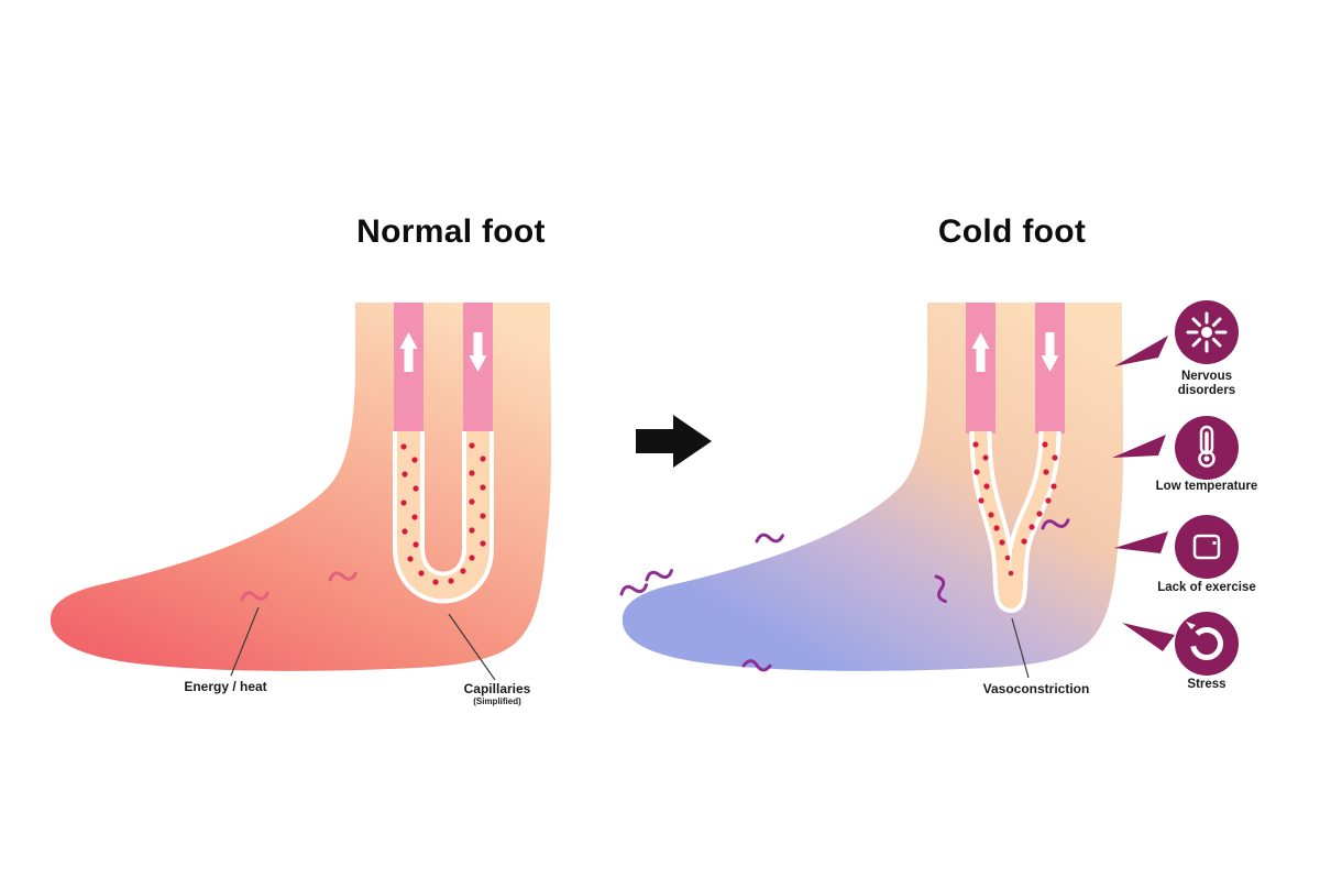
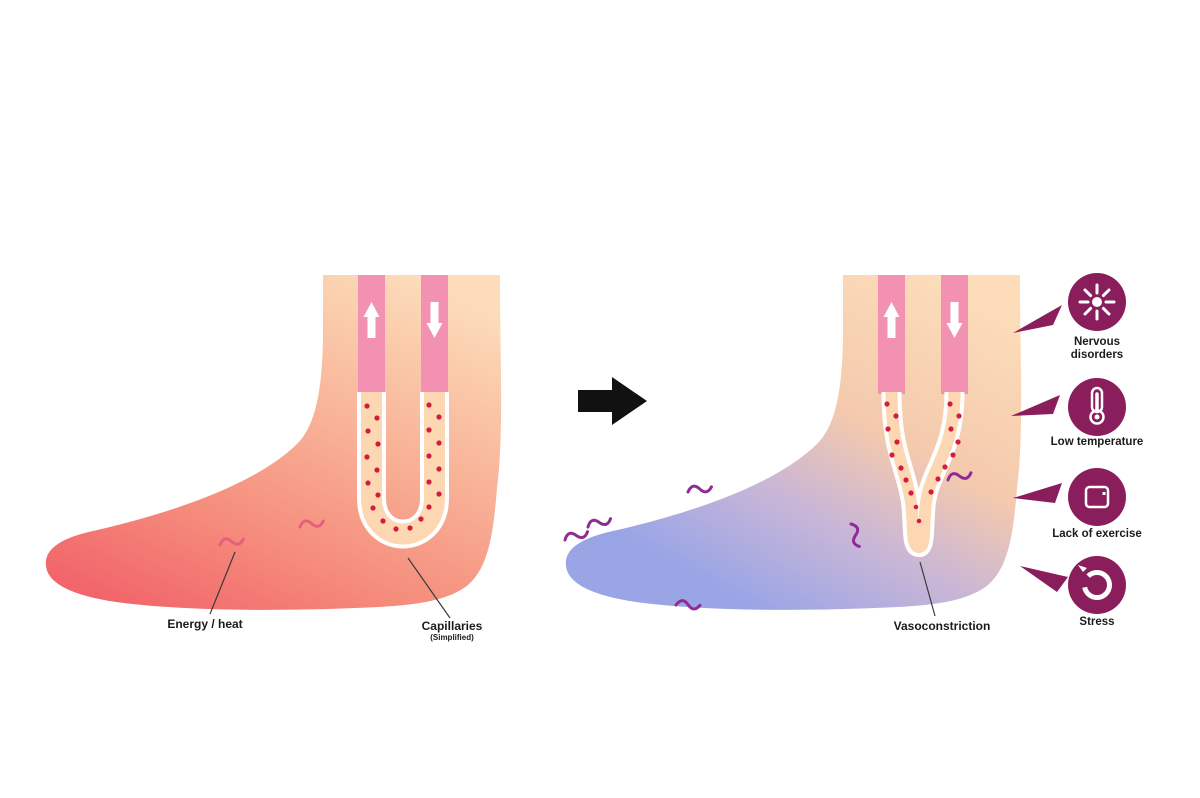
- Normal foot
- Cold foot
  Energy / heat
  Capillaries
  (Simplified)
  Vasoconstriction
  Nervous disorders
  Low temperature
  Lack of exercise
  Stress
